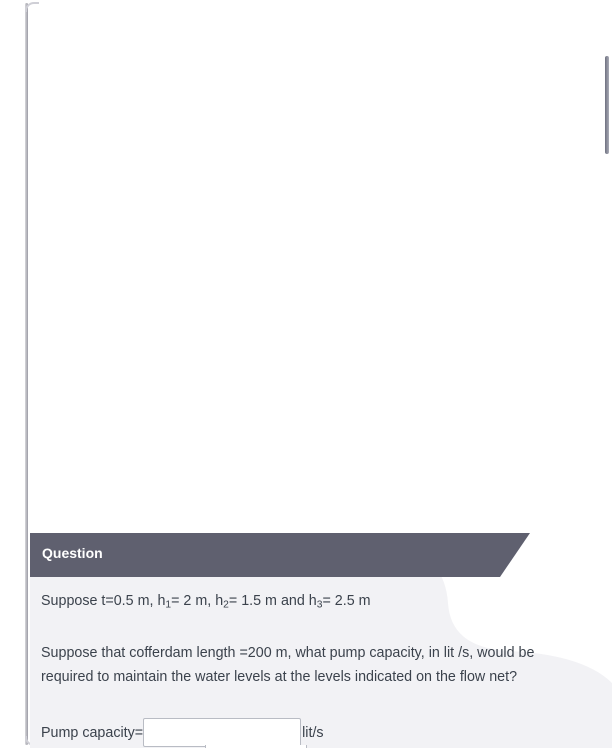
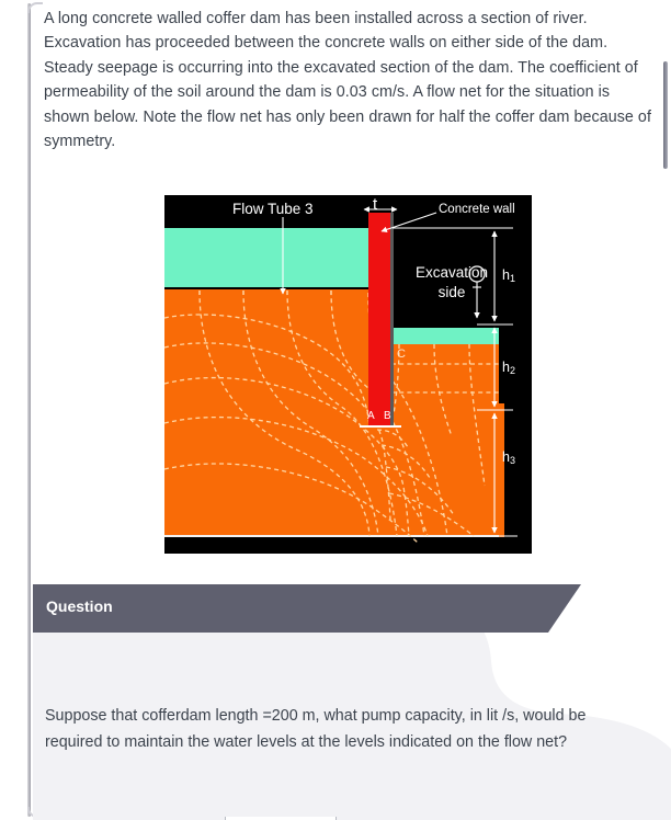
+ A long concrete walled coffer dam has been installed across a section of river. Excavation has proceeded between the concrete walls on either side of the dam. Steady seepage is occurring into the excavated section of the dam. The coefficient of permeability of the soil around the dam is 0.03 cm/s. A flow net for the situation is shown below. Note the flow net has only been drawn for half the coffer dam because of symmetry.
+ Flow Tube 3
+ t
+ Concrete wall
+ Excavation
+ side
+ h1
+ h2
+ h3
+ A
+ B
+ C
  Question
- Suppose t=0.5 m, h1= 2 m, h2= 1.5 m and h3= 2.5 m
  Suppose that cofferdam length =200 m, what pump capacity, in lit /s, would be required to maintain the water levels at the levels indicated on the flow net?
- Pump capacity=
- lit/s
